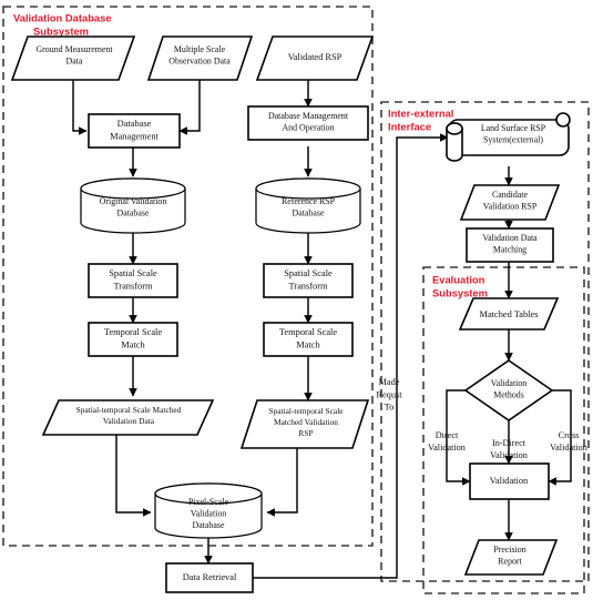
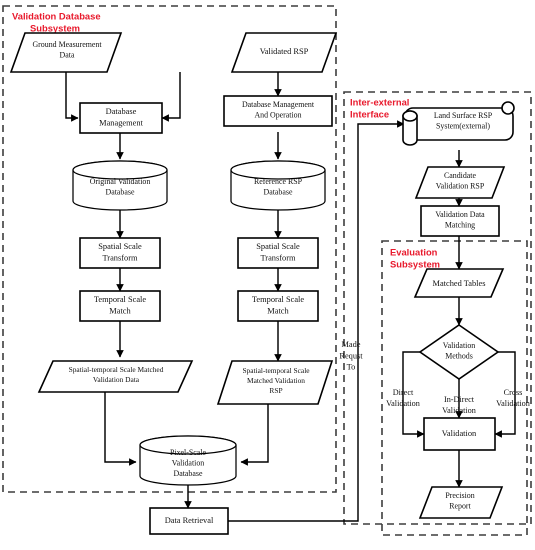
  Validation Database
  Subsystem
  Inter-external
  Interface
  Evaluation
  Subsystem
  Ground Measurement Data
- Multiple Scale Observation Data
  Validated RSP
  Database Management
  Database Management And Operation
  Original Validation Database
  Reference RSP Database
  Spatial Scale Transform
  Spatial Scale Transform
  Temporal Scale Match
  Temporal Scale Match
  Spatial-temporal Scale Matched Validation Data
  Spatial-temporal Scale Matched Validation RSP
  Pixel-Scale Validation Database
  Data Retrieval
  Land Surface RSP System(external)
  Candidate Validation RSP
  Validation Data Matching
  Matched Tables
  Validation Methods
  Validation
  Precision Report
  Made Requst To
  Direct Validation
  In-Direct Validation
  Cross Validation
